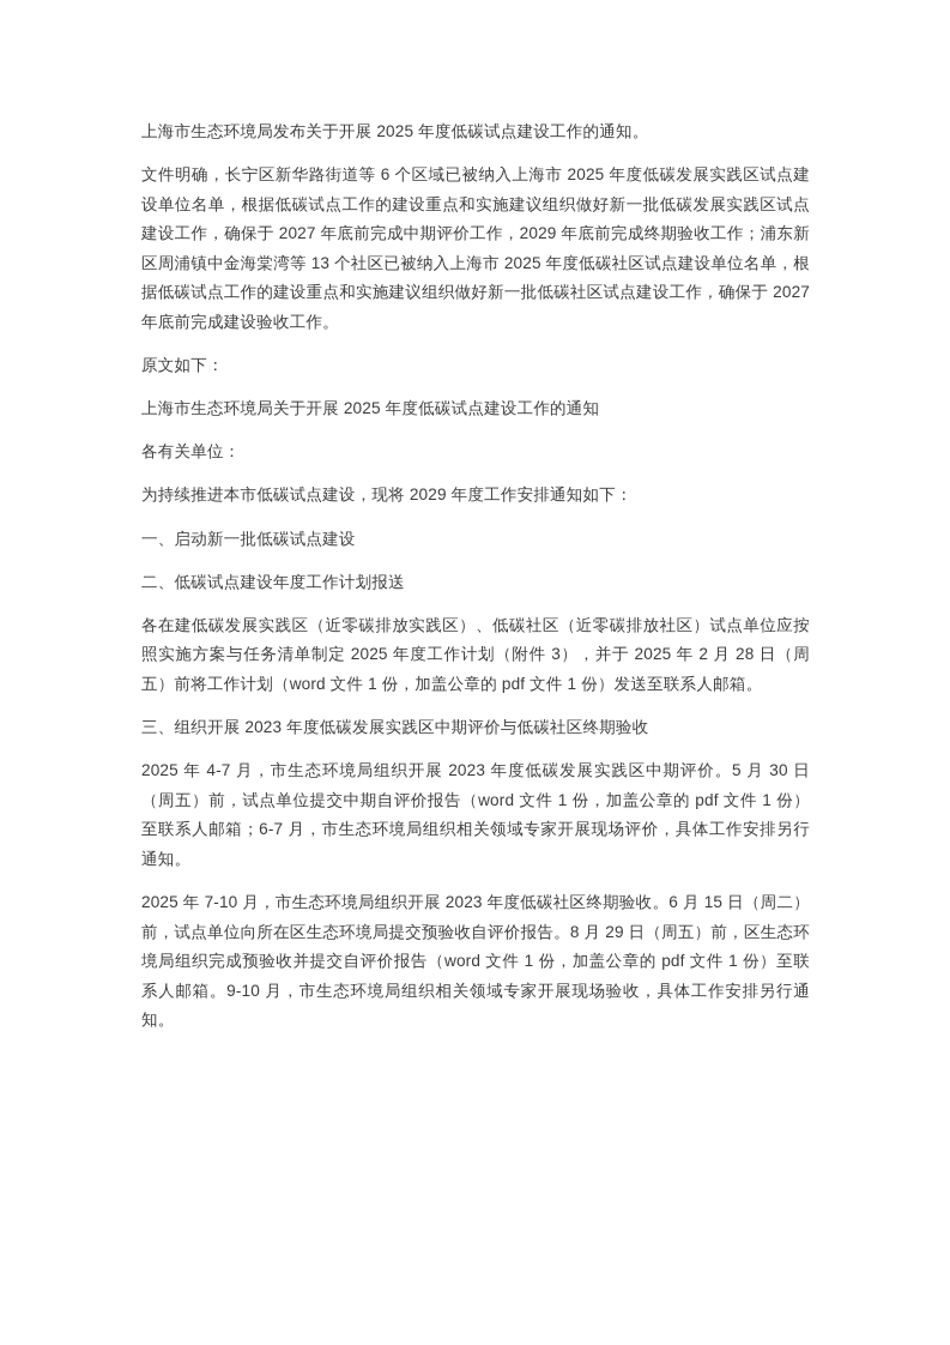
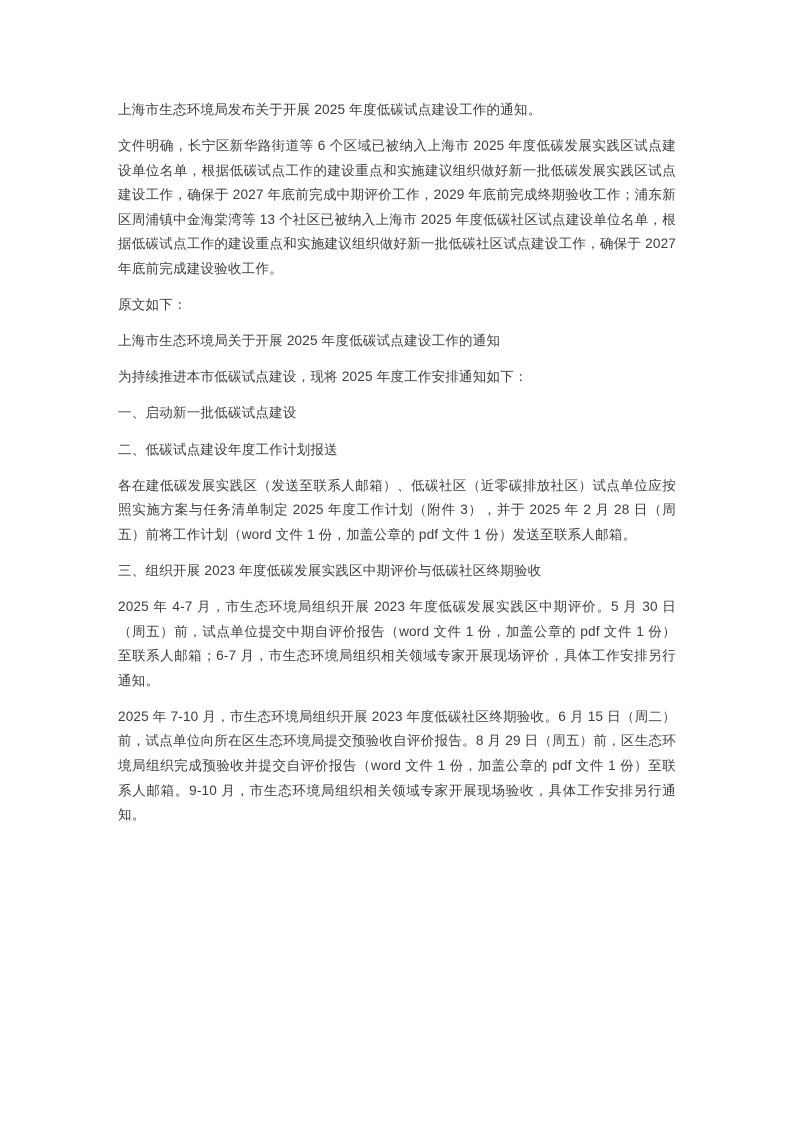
  上海市生态环境局发布关于开展 2025 年度低碳试点建设工作的通知。
  文件明确，长宁区新华路街道等 6 个区域已被纳入上海市 2025 年度低碳发展实践区试点建设单位名单，根据低碳试点工作的建设重点和实施建议组织做好新一批低碳发展实践区试点建设工作，确保于 2027 年底前完成中期评价工作，2029 年底前完成终期验收工作；浦东新区周浦镇中金海棠湾等 13 个社区已被纳入上海市 2025 年度低碳社区试点建设单位名单，根据低碳试点工作的建设重点和实施建议组织做好新一批低碳社区试点建设工作，确保于 2027 年底前完成建设验收工作。
  原文如下：
  上海市生态环境局关于开展 2025 年度低碳试点建设工作的通知
- 各有关单位：
- 为持续推进本市低碳试点建设，现将 2029 年度工作安排通知如下：
+ 为持续推进本市低碳试点建设，现将 2025 年度工作安排通知如下：
  一、启动新一批低碳试点建设
  二、低碳试点建设年度工作计划报送
- 各在建低碳发展实践区（近零碳排放实践区）、低碳社区（近零碳排放社区）试点单位应按照实施方案与任务清单制定 2025 年度工作计划（附件 3），并于 2025 年 2 月 28 日（周五）前将工作计划（word 文件 1 份，加盖公章的 pdf 文件 1 份）发送至联系人邮箱。
+ 各在建低碳发展实践区（发送至联系人邮箱）、低碳社区（近零碳排放社区）试点单位应按照实施方案与任务清单制定 2025 年度工作计划（附件 3），并于 2025 年 2 月 28 日（周五）前将工作计划（word 文件 1 份，加盖公章的 pdf 文件 1 份）发送至联系人邮箱。
  三、组织开展 2023 年度低碳发展实践区中期评价与低碳社区终期验收
  2025 年 4-7 月，市生态环境局组织开展 2023 年度低碳发展实践区中期评价。5 月 30 日（周五）前，试点单位提交中期自评价报告（word 文件 1 份，加盖公章的 pdf 文件 1 份）至联系人邮箱；6-7 月，市生态环境局组织相关领域专家开展现场评价，具体工作安排另行通知。
  2025 年 7-10 月，市生态环境局组织开展 2023 年度低碳社区终期验收。6 月 15 日（周二）前，试点单位向所在区生态环境局提交预验收自评价报告。8 月 29 日（周五）前，区生态环境局组织完成预验收并提交自评价报告（word 文件 1 份，加盖公章的 pdf 文件 1 份）至联系人邮箱。9-10 月，市生态环境局组织相关领域专家开展现场验收，具体工作安排另行通知。
